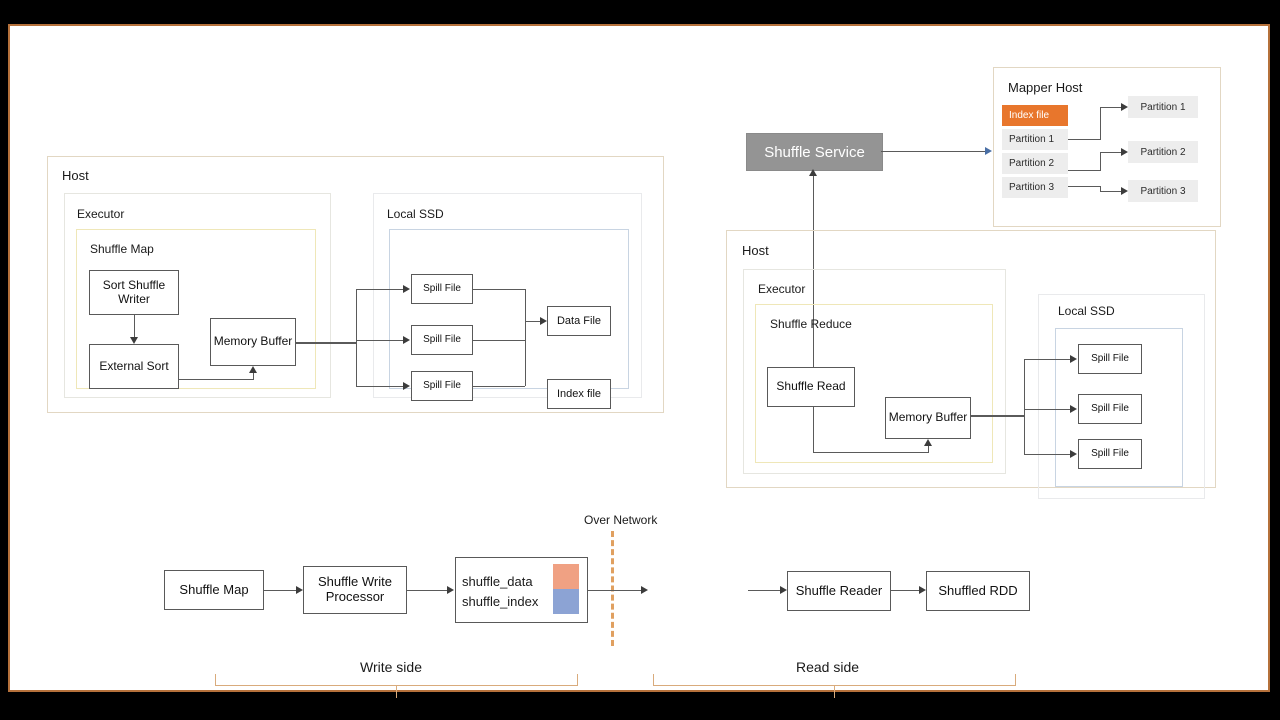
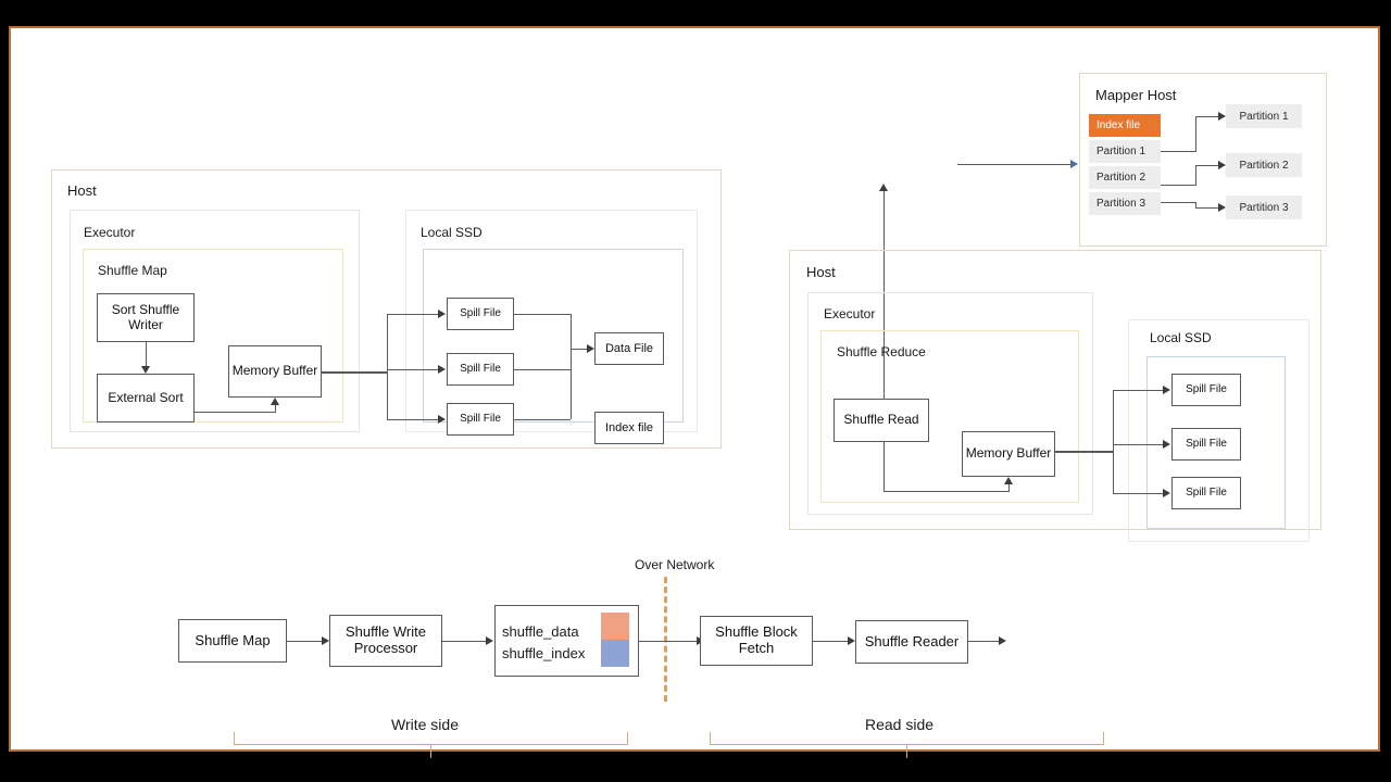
  Host
  Executor
  Shuffle Map
  Sort Shuffle Writer
  External Sort
  Memory Buffer
  Local SSD
  Spill File
  Spill File
  Spill File
  Data File
  Index file
- Shuffle Service
  Mapper Host
  Index file
  Partition 1
  Partition 2
  Partition 3
  Partition 1
  Partition 2
  Partition 3
  Host
  Executor
  Shuffle Reduce
  Shuffle Read
  Memory Buffer
  Local SSD
  Spill File
  Spill File
  Spill File
  Over Network
  Shuffle Map
  Shuffle Write Processor
  shuffle_data
  shuffle_index
+ Shuffle Block Fetch
  Shuffle Reader
- Shuffled RDD
  Write side
  Read side
